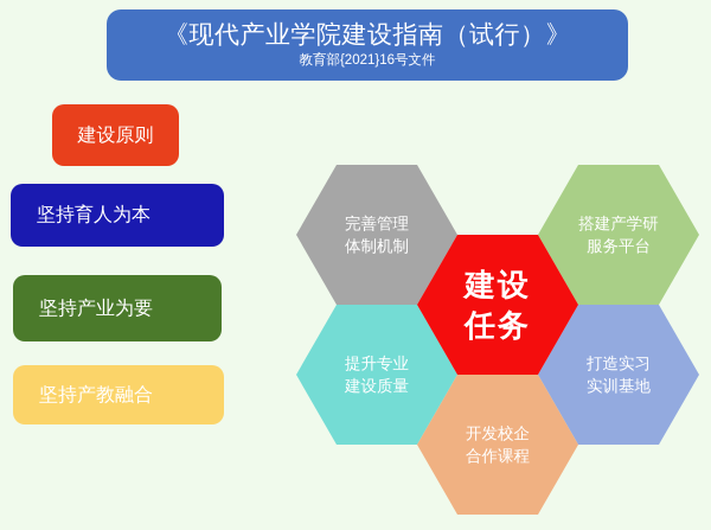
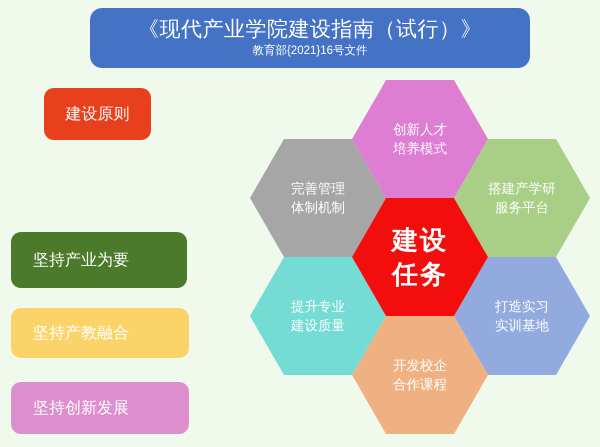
  《现代产业学院建设指南（试行）》
  教育部{2021}16号文件
  建设原则
- 坚持育人为本
  坚持产业为要
  坚持产教融合
+ 坚持创新发展
  完善管理
  体制机制
  提升专业
  建设质量
  搭建产学研
  服务平台
  打造实习
  实训基地
+ 创新人才
+ 培养模式
  开发校企
  合作课程
  建设
  任务
